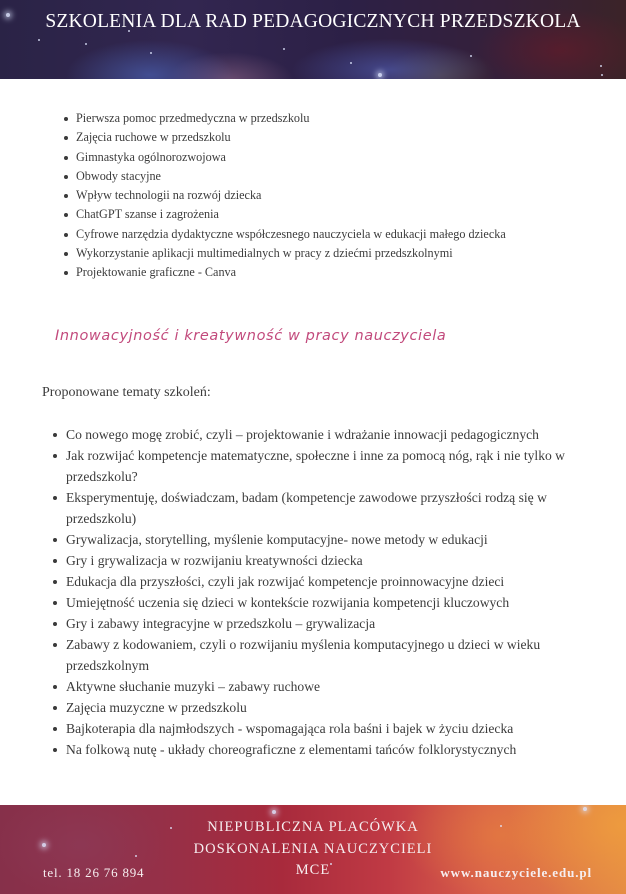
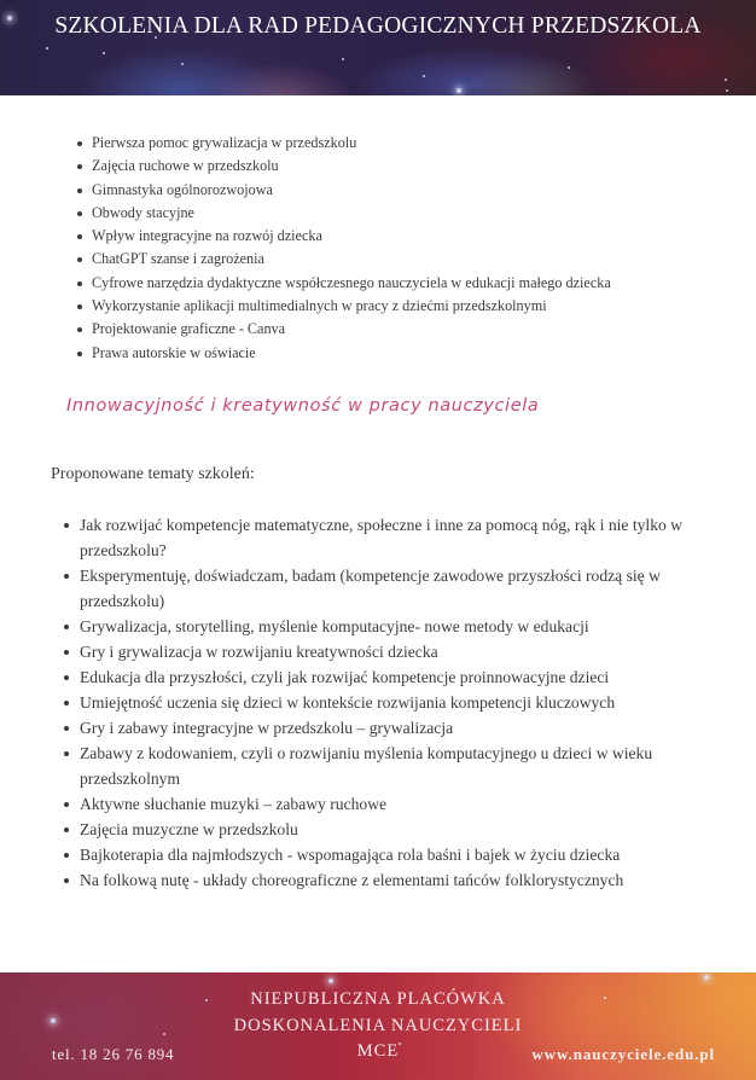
  SZKOLENIA DLA RAD PEDAGOGICZNYCH PRZEDSZKOLA
- Pierwsza pomoc przedmedyczna w przedszkolu
+ Pierwsza pomoc grywalizacja w przedszkolu
  Zajęcia ruchowe w przedszkolu
  Gimnastyka ogólnorozwojowa
  Obwody stacyjne
- Wpływ technologii na rozwój dziecka
+ Wpływ integracyjne na rozwój dziecka
  ChatGPT szanse i zagrożenia
  Cyfrowe narzędzia dydaktyczne współczesnego nauczyciela w edukacji małego dziecka
  Wykorzystanie aplikacji multimedialnych w pracy z dziećmi przedszkolnymi
  Projektowanie graficzne - Canva
+ Prawa autorskie w oświacie
  Innowacyjność i kreatywność w pracy nauczyciela
  Proponowane tematy szkoleń:
- Co nowego mogę zrobić, czyli – projektowanie i wdrażanie innowacji pedagogicznych
  Jak rozwijać kompetencje matematyczne, społeczne i inne za pomocą nóg, rąk i nie tylko w przedszkolu?
  Eksperymentuję, doświadczam, badam (kompetencje zawodowe przyszłości rodzą się w przedszkolu)
  Grywalizacja, storytelling, myślenie komputacyjne- nowe metody w edukacji
  Gry i grywalizacja w rozwijaniu kreatywności dziecka
  Edukacja dla przyszłości, czyli jak rozwijać kompetencje proinnowacyjne dzieci
  Umiejętność uczenia się dzieci w kontekście rozwijania kompetencji kluczowych
  Gry i zabawy integracyjne w przedszkolu – grywalizacja
  Zabawy z kodowaniem, czyli o rozwijaniu myślenia komputacyjnego u dzieci w wieku przedszkolnym
  Aktywne słuchanie muzyki – zabawy ruchowe
  Zajęcia muzyczne w przedszkolu
  Bajkoterapia dla najmłodszych - wspomagająca rola baśni i bajek w życiu dziecka
  Na folkową nutę - układy choreograficzne z elementami tańców folklorystycznych
  NIEPUBLICZNA PLACÓWKA
  DOSKONALENIA NAUCZYCIELI
  MCE
  tel. 18 26 76 894
  www.nauczyciele.edu.pl
